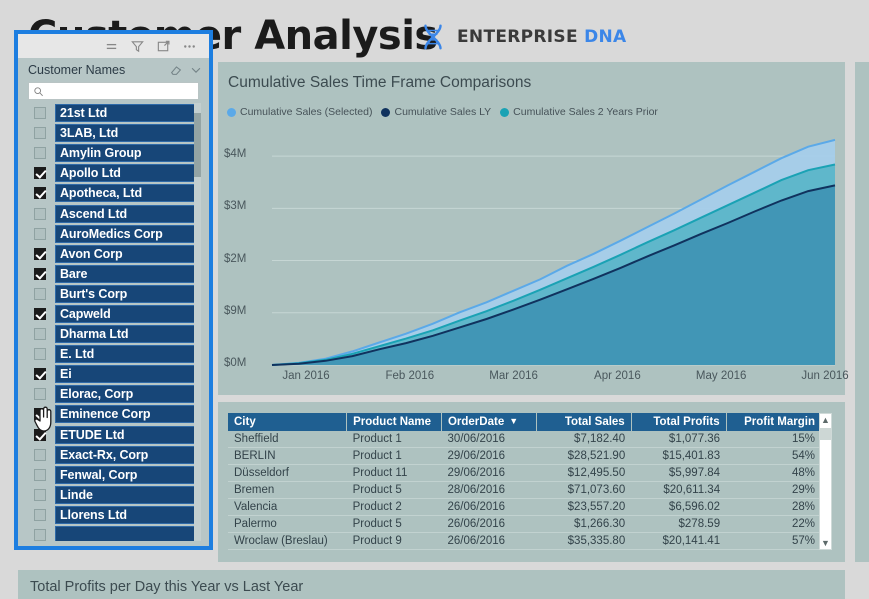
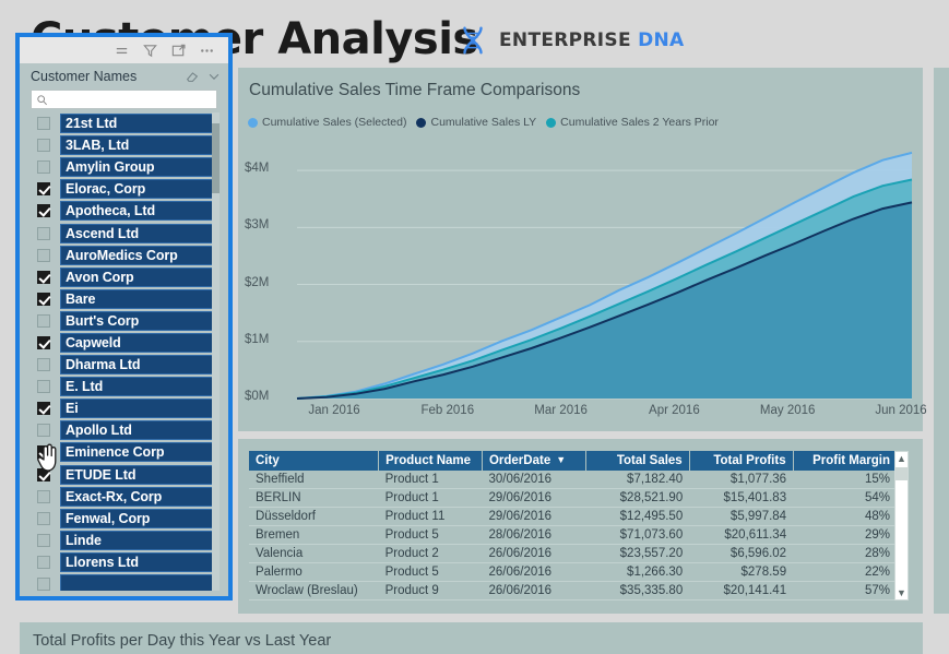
  ENTERPRISE DNA
  Customer Names
  21st Ltd
  3LAB, Ltd
  Amylin Group
- Apollo Ltd
+ Elorac, Corp
  Apotheca, Ltd
  Ascend Ltd
  AuroMedics Corp
  Avon Corp
  Bare
  Burt's Corp
  Capweld
  Dharma Ltd
  E. Ltd
  Ei
- Elorac, Corp
+ Apollo Ltd
  Eminence Corp
  ETUDE Ltd
  Exact-Rx, Corp
  Fenwal, Corp
  Linde
  Llorens Ltd
  Cumulative Sales Time Frame Comparisons
  Cumulative Sales (Selected)
  Cumulative Sales LY
  Cumulative Sales 2 Years Prior
  $0M
- $9M
+ $1M
  $2M
  $3M
  $4M
  Jan 2016
  Feb 2016
  Mar 2016
  Apr 2016
  May 2016
  Jun 2016
  City	Product Name	OrderDate ▼	Total Sales	Total Profits	Profit Margin
  Sheffield	Product 1	30/06/2016	$7,182.40	$1,077.36	15%
  BERLIN	Product 1	29/06/2016	$28,521.90	$15,401.83	54%
  Düsseldorf	Product 11	29/06/2016	$12,495.50	$5,997.84	48%
  Bremen	Product 5	28/06/2016	$71,073.60	$20,611.34	29%
  Valencia	Product 2	26/06/2016	$23,557.20	$6,596.02	28%
  Palermo	Product 5	26/06/2016	$1,266.30	$278.59	22%
  Wroclaw (Breslau)	Product 9	26/06/2016	$35,335.80	$20,141.41	57%
  ▲
  ▼
  Total Profits per Day this Year vs Last Year
